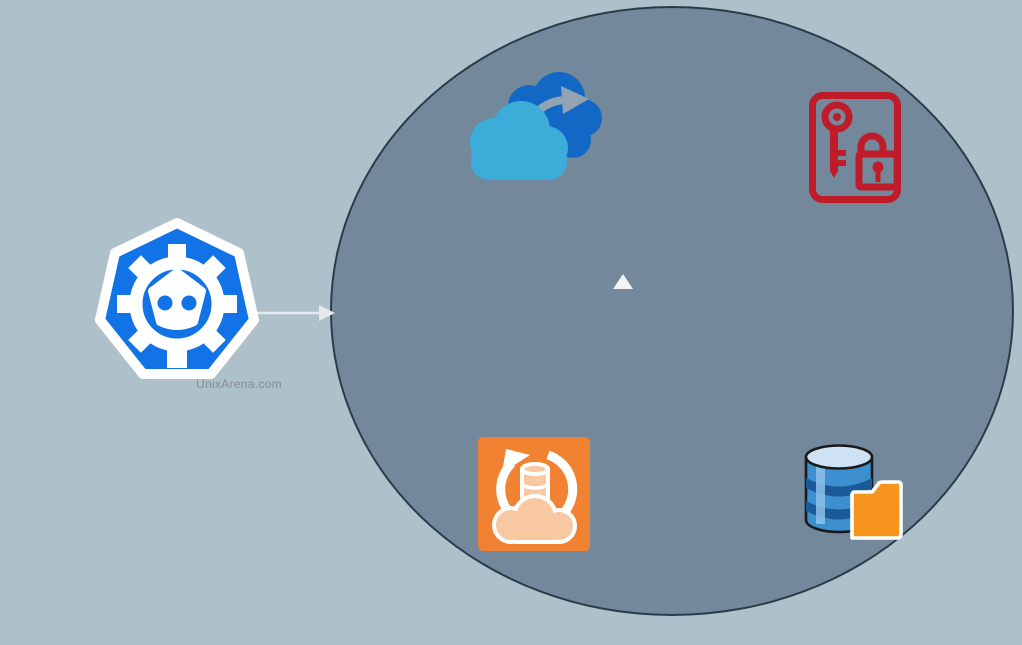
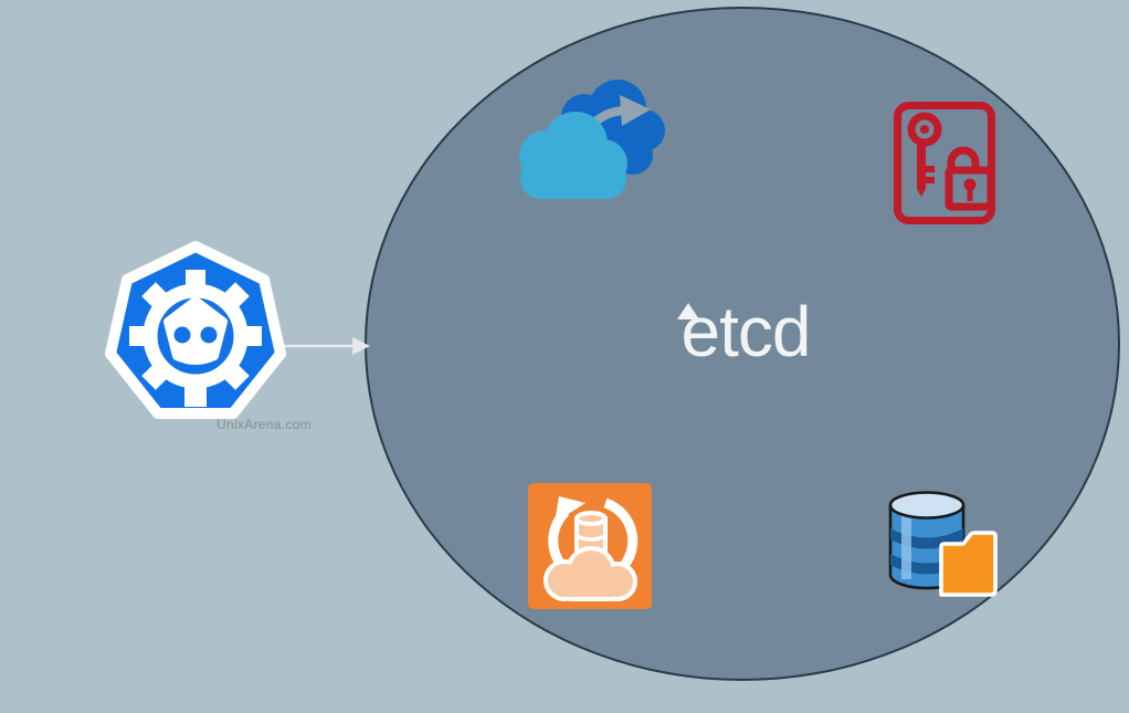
  UnixArena.com
+ etcd
